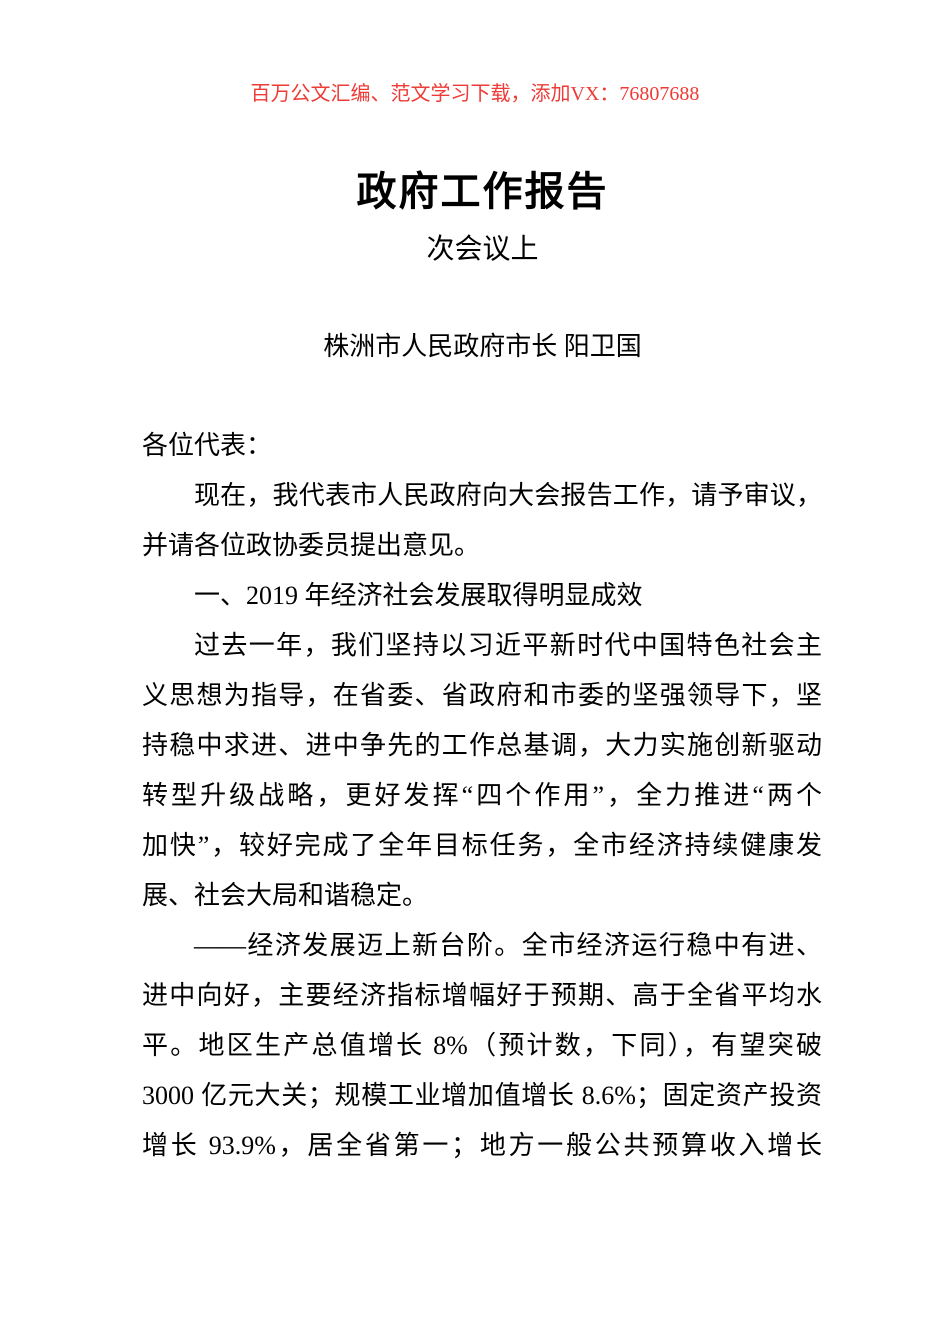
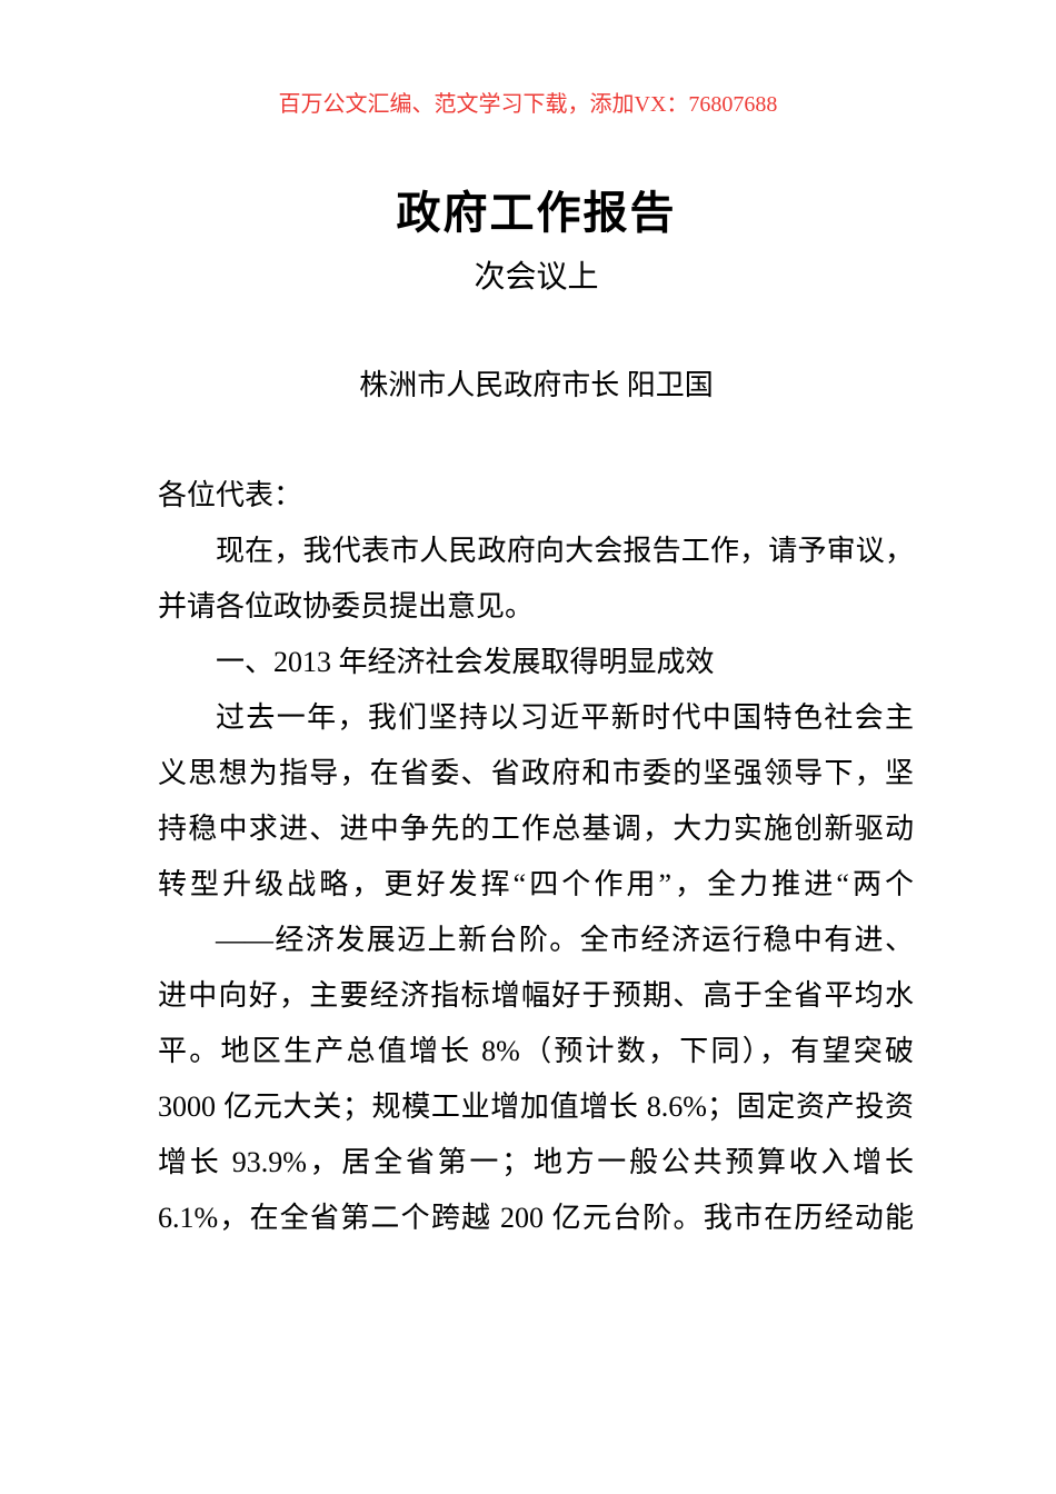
  百万公文汇编、范文学习下载，添加VX：76807688
  政府工作报告
  次会议上
  株洲市人民政府市长 阳卫国
  各位代表：
  现在，我代表市人民政府向大会报告工作，请予审议，
  并请各位政协委员提出意见。
- 一、2019 年经济社会发展取得明显成效
+ 一、2013 年经济社会发展取得明显成效
  过去一年，我们坚持以习近平新时代中国特色社会主
  义思想为指导，在省委、省政府和市委的坚强领导下，坚
  持稳中求进、进中争先的工作总基调，大力实施创新驱动
  转型升级战略，更好发挥“四个作用”，全力推进“两个
- 加快”，较好完成了全年目标任务，全市经济持续健康发
- 展、社会大局和谐稳定。
  ——经济发展迈上新台阶。全市经济运行稳中有进、
  进中向好，主要经济指标增幅好于预期、高于全省平均水
  平。地区生产总值增长 8%（预计数，下同），有望突破
  3000 亿元大关；规模工业增加值增长 8.6%；固定资产投资
  增长 93.9%，居全省第一；地方一般公共预算收入增长
+ 6.1%，在全省第二个跨越 200 亿元台阶。我市在历经动能
